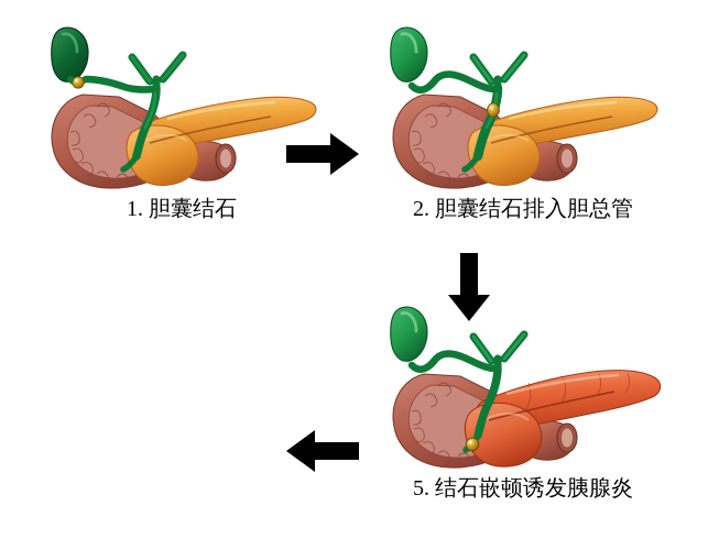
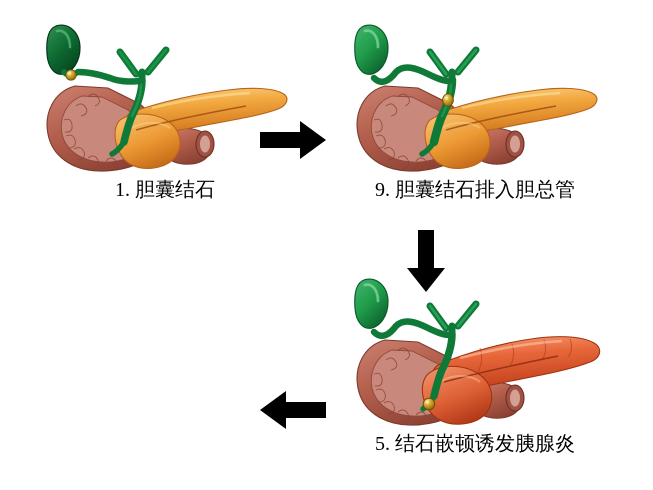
  1. 胆囊结石
- 2. 胆囊结石排入胆总管
+ 9. 胆囊结石排入胆总管
  5. 结石嵌顿诱发胰腺炎
